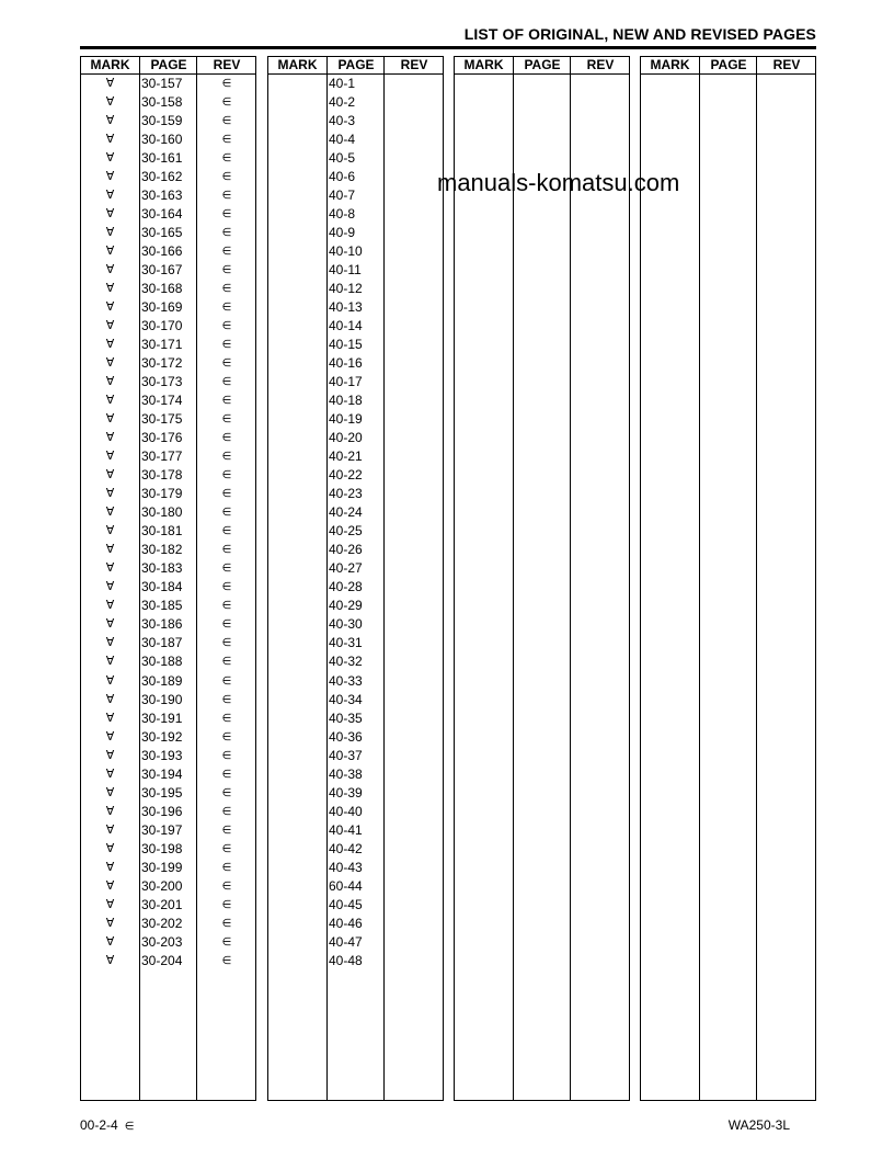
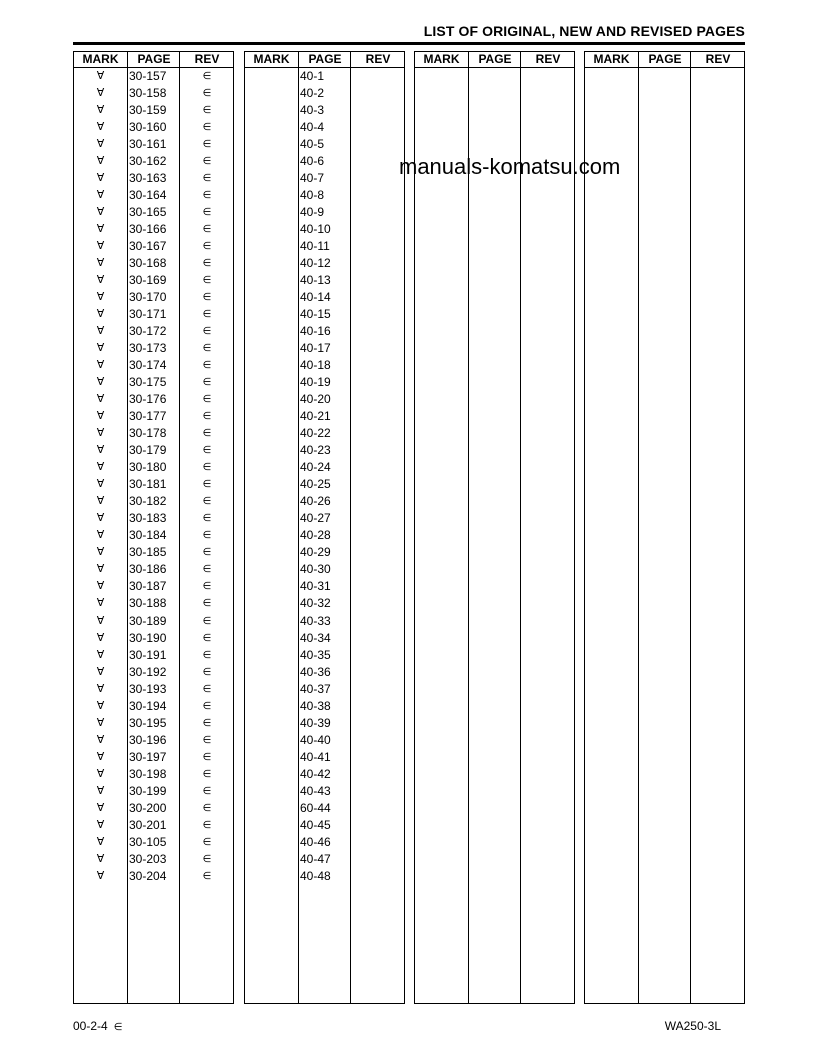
  LIST OF ORIGINAL, NEW AND REVISED PAGES
  MARK
  PAGE
  REV
  ∀
  30-157
  ∈
  ∀
  30-158
  ∈
  ∀
  30-159
  ∈
  ∀
  30-160
  ∈
  ∀
  30-161
  ∈
  ∀
  30-162
  ∈
  ∀
  30-163
  ∈
  ∀
  30-164
  ∈
  ∀
  30-165
  ∈
  ∀
  30-166
  ∈
  ∀
  30-167
  ∈
  ∀
  30-168
  ∈
  ∀
  30-169
  ∈
  ∀
  30-170
  ∈
  ∀
  30-171
  ∈
  ∀
  30-172
  ∈
  ∀
  30-173
  ∈
  ∀
  30-174
  ∈
  ∀
  30-175
  ∈
  ∀
  30-176
  ∈
  ∀
  30-177
  ∈
  ∀
  30-178
  ∈
  ∀
  30-179
  ∈
  ∀
  30-180
  ∈
  ∀
  30-181
  ∈
  ∀
  30-182
  ∈
  ∀
  30-183
  ∈
  ∀
  30-184
  ∈
  ∀
  30-185
  ∈
  ∀
  30-186
  ∈
  ∀
  30-187
  ∈
  ∀
  30-188
  ∈
  ∀
  30-189
  ∈
  ∀
  30-190
  ∈
  ∀
  30-191
  ∈
  ∀
  30-192
  ∈
  ∀
  30-193
  ∈
  ∀
  30-194
  ∈
  ∀
  30-195
  ∈
  ∀
  30-196
  ∈
  ∀
  30-197
  ∈
  ∀
  30-198
  ∈
  ∀
  30-199
  ∈
  ∀
  30-200
  ∈
  ∀
  30-201
  ∈
  ∀
- 30-202
+ 30-105
  ∈
  ∀
  30-203
  ∈
  ∀
  30-204
  ∈
  MARK
  PAGE
  REV
  40-1
  40-2
  40-3
  40-4
  40-5
  40-6
  40-7
  40-8
  40-9
  40-10
  40-11
  40-12
  40-13
  40-14
  40-15
  40-16
  40-17
  40-18
  40-19
  40-20
  40-21
  40-22
  40-23
  40-24
  40-25
  40-26
  40-27
  40-28
  40-29
  40-30
  40-31
  40-32
  40-33
  40-34
  40-35
  40-36
  40-37
  40-38
  40-39
  40-40
  40-41
  40-42
  40-43
  60-44
  40-45
  40-46
  40-47
  40-48
  MARK
  PAGE
  REV
  MARK
  PAGE
  REV
  manuals-komatsu.com
  00-2-4 ∈
  WA250-3L
